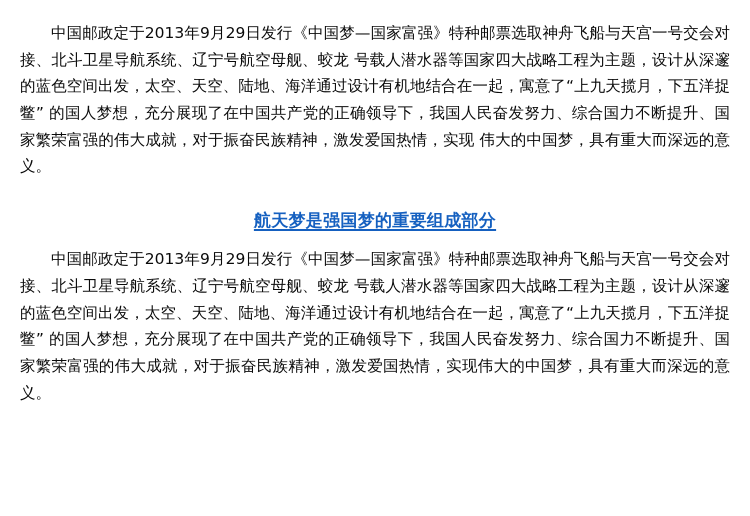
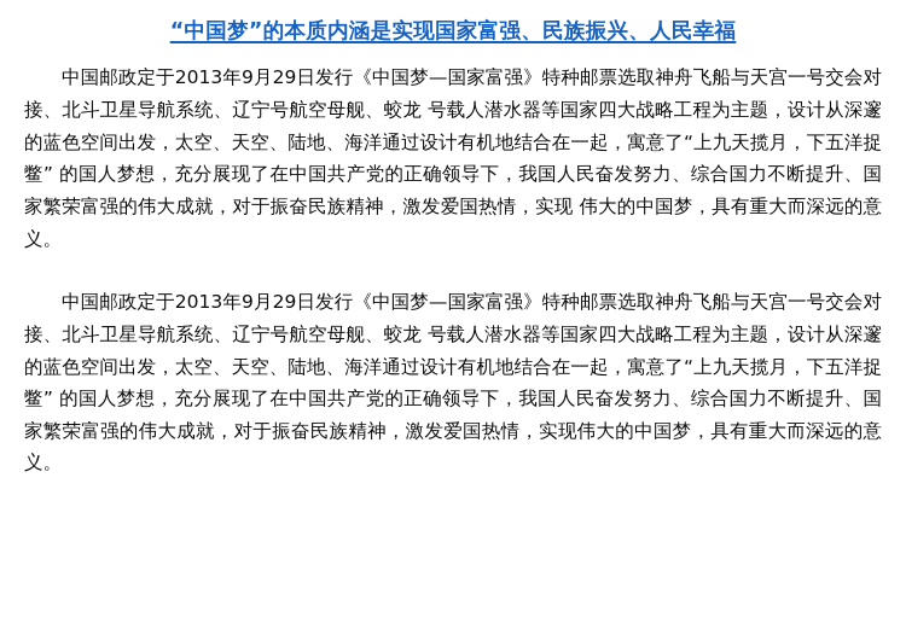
+ “中国梦”的本质内涵是实现国家富强、民族振兴、人民幸福
  中国邮政定于2013年9月29日发行《中国梦—国家富强》特种邮票选取神舟飞船与天宫一号交会对接、北斗卫星导航系统、辽宁号航空母舰、蛟龙 号载人潜水器等国家四大战略工程为主题，设计从深邃的蓝色空间出发，太空、天空、陆地、海洋通过设计有机地结合在一起，寓意了“上九天揽月，下五洋捉鳖” 的国人梦想，充分展现了在中国共产党的正确领导下，我国人民奋发努力、综合国力不断提升、国家繁荣富强的伟大成就，对于振奋民族精神，激发爱国热情，实现 伟大的中国梦，具有重大而深远的意义。
- 航天梦是强国梦的重要组成部分
  中国邮政定于2013年9月29日发行《中国梦—国家富强》特种邮票选取神舟飞船与天宫一号交会对接、北斗卫星导航系统、辽宁号航空母舰、蛟龙 号载人潜水器等国家四大战略工程为主题，设计从深邃的蓝色空间出发，太空、天空、陆地、海洋通过设计有机地结合在一起，寓意了“上九天揽月，下五洋捉鳖” 的国人梦想，充分展现了在中国共产党的正确领导下，我国人民奋发努力、综合国力不断提升、国家繁荣富强的伟大成就，对于振奋民族精神，激发爱国热情，实现伟大的中国梦，具有重大而深远的意义。
